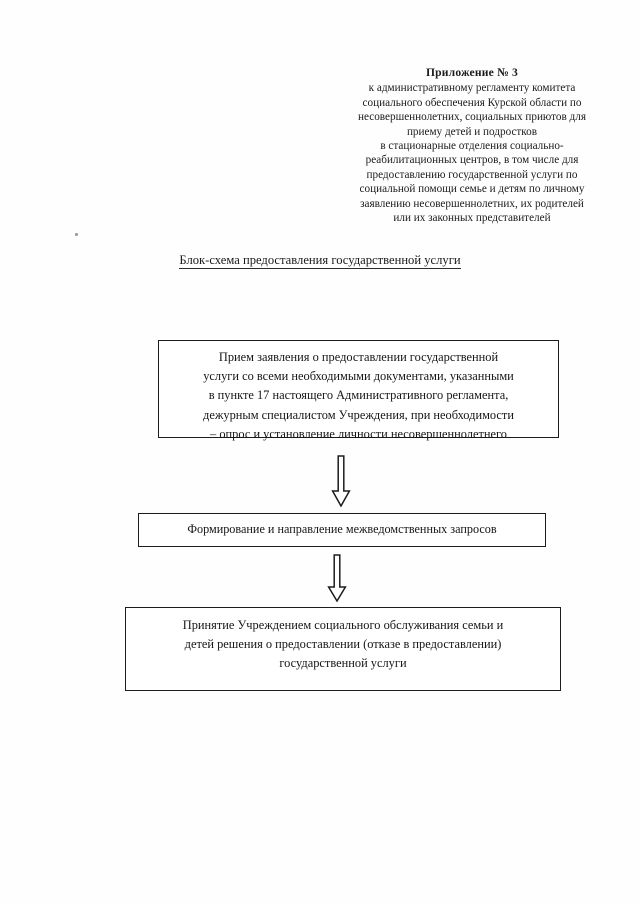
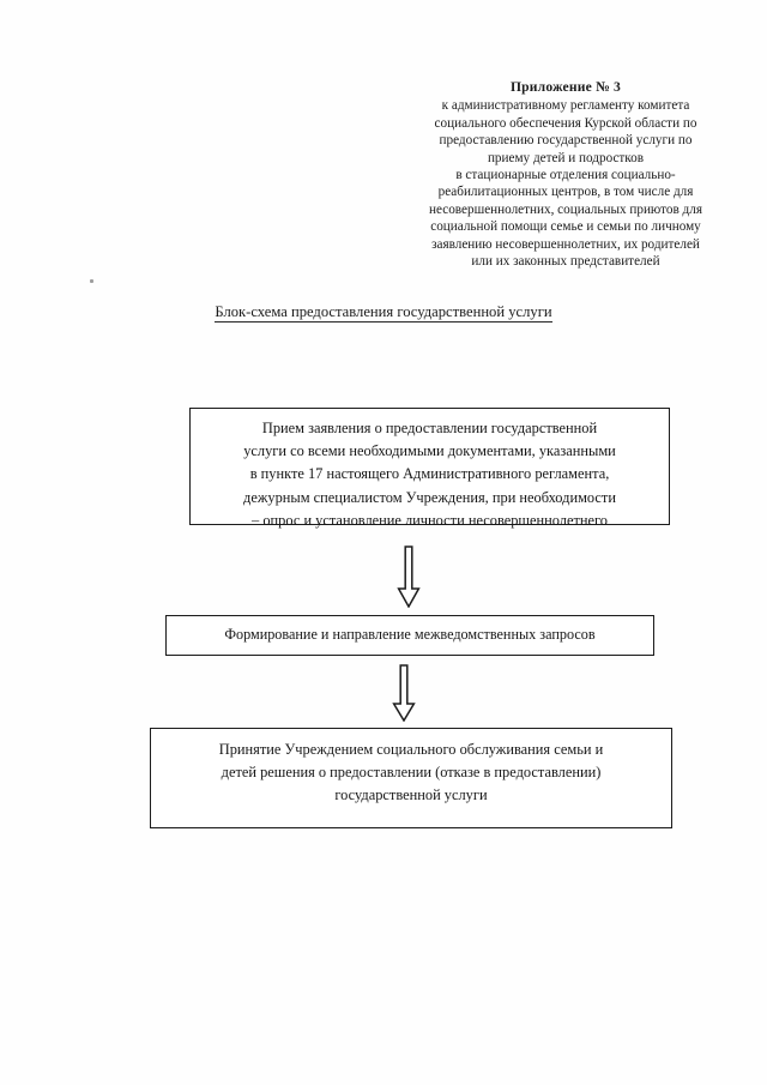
  Приложение № 3
  к административному регламенту комитета
  социального обеспечения Курской области по
- несовершеннолетних, социальных приютов для
+ предоставлению государственной услуги по
  приему детей и подростков
  в стационарные отделения социально-
  реабилитационных центров, в том числе для
- предоставлению государственной услуги по
+ несовершеннолетних, социальных приютов для
- социальной помощи семье и детям по личному
+ социальной помощи семье и семьи по личному
  заявлению несовершеннолетних, их родителей
  или их законных представителей
  Блок-схема предоставления государственной услуги
  Прием заявления о предоставлении государственной
  услуги со всеми необходимыми документами, указанными
  в пункте 17 настоящего Административного регламента,
  дежурным специалистом Учреждения, при необходимости
  – опрос и установление личности несовершеннолетнего
  Формирование и направление межведомственных запросов
  Принятие Учреждением социального обслуживания семьи и
  детей решения о предоставлении (отказе в предоставлении)
  государственной услуги
